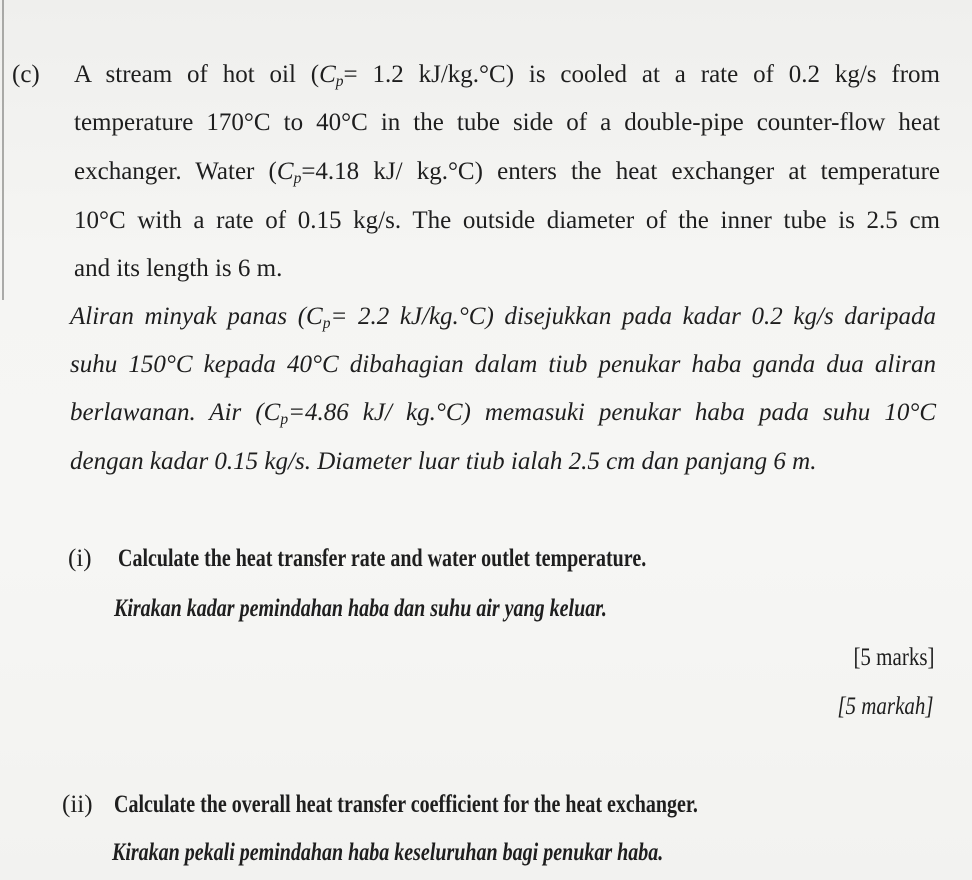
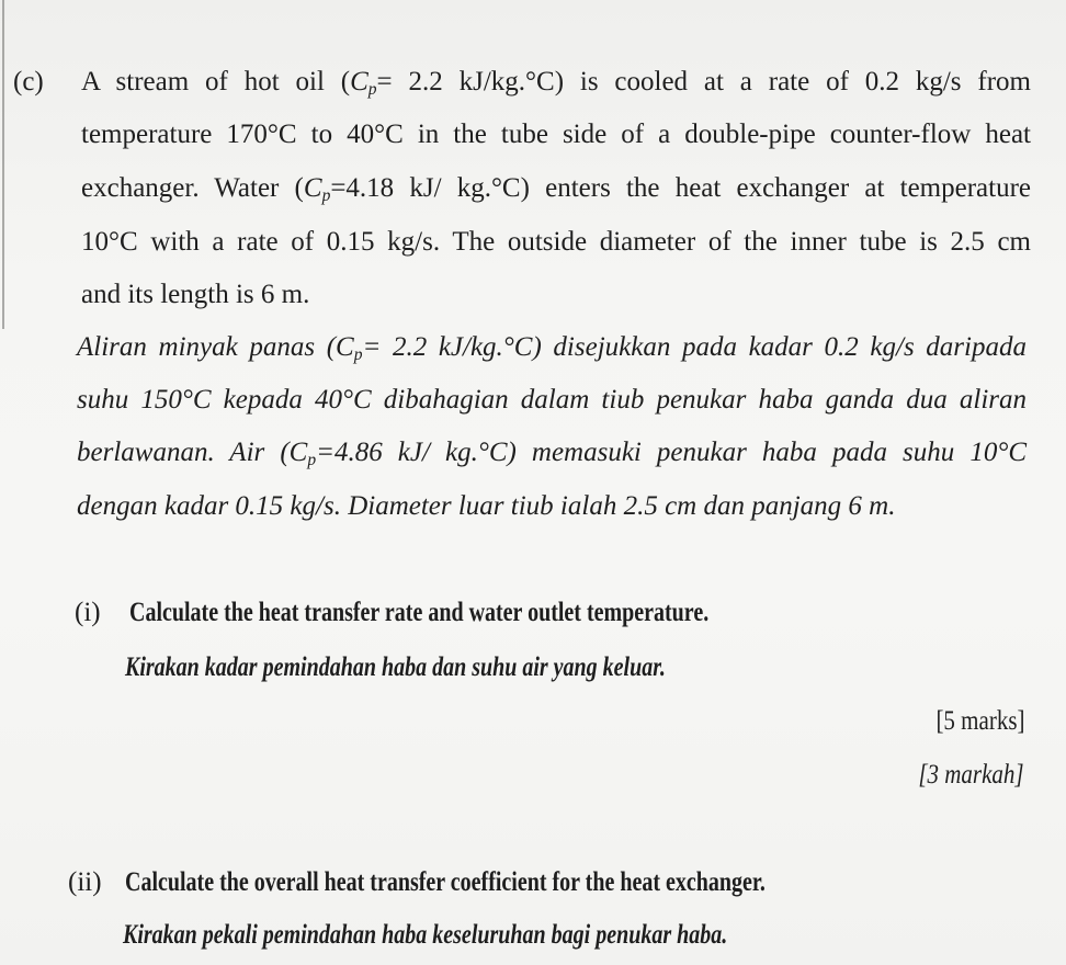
  (c)
- A stream of hot oil (Cp= 1.2 kJ/kg.°C) is cooled at a rate of 0.2 kg/s from
+ A stream of hot oil (Cp= 2.2 kJ/kg.°C) is cooled at a rate of 0.2 kg/s from
  temperature 170°C to 40°C in the tube side of a double-pipe counter-flow heat
  exchanger. Water (Cp=4.18 kJ/ kg.°C) enters the heat exchanger at temperature
  10°C with a rate of 0.15 kg/s. The outside diameter of the inner tube is 2.5 cm
  and its length is 6 m.
  Aliran minyak panas (Cp= 2.2 kJ/kg.°C) disejukkan pada kadar 0.2 kg/s daripada
  suhu 150°C kepada 40°C dibahagian dalam tiub penukar haba ganda dua aliran
  berlawanan. Air (Cp=4.86 kJ/ kg.°C) memasuki penukar haba pada suhu 10°C
  dengan kadar 0.15 kg/s. Diameter luar tiub ialah 2.5 cm dan panjang 6 m.
  (i)
  Calculate the heat transfer rate and water outlet temperature.
  Kirakan kadar pemindahan haba dan suhu air yang keluar.
  [5 marks]
- [5 markah]
+ [3 markah]
  (ii)
  Calculate the overall heat transfer coefficient for the heat exchanger.
  Kirakan pekali pemindahan haba keseluruhan bagi penukar haba.
